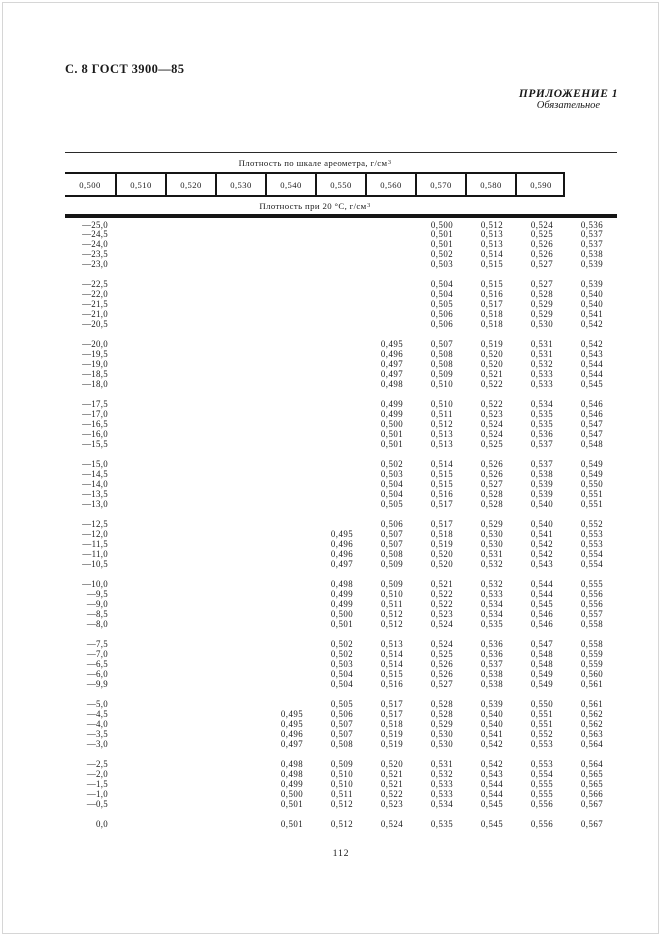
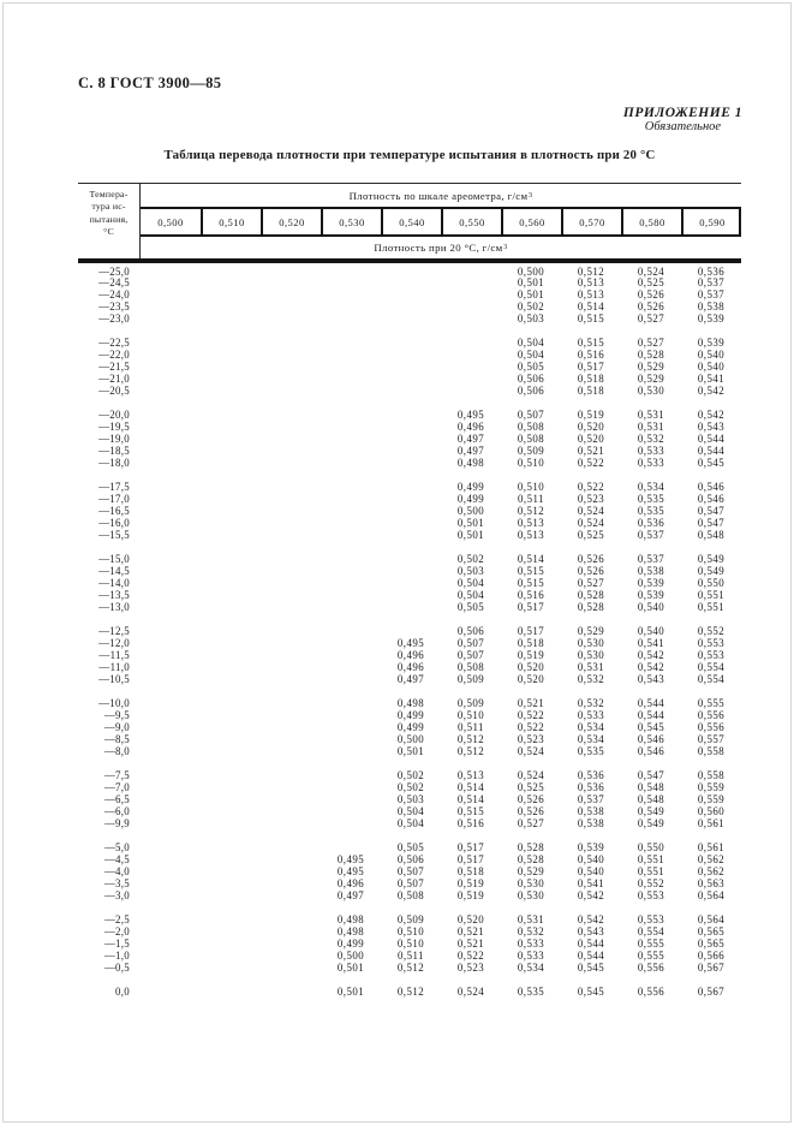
  С. 8 ГОСТ 3900—85
  ПРИЛОЖЕНИЕ 1
  Обязательное
+ Таблица перевода плотности при температуре испытания в плотность при 20 °С
+ Темпера-
+ тура ис-
+ пытания,
+ °С
  Плотность по шкале ареометра, г/см
  0,500
  0,510
  0,520
  0,530
  0,540
  0,550
  0,560
  0,570
  0,580
  0,590
  Плотность при 20 °С, г/см
  —25,0
  0,500
  0,512
  0,524
  0,536
  —24,5
  0,501
  0,513
  0,525
  0,537
  —24,0
  0,501
  0,513
  0,526
  0,537
  —23,5
  0,502
  0,514
  0,526
  0,538
  —23,0
  0,503
  0,515
  0,527
  0,539
  —22,5
  0,504
  0,515
  0,527
  0,539
  —22,0
  0,504
  0,516
  0,528
  0,540
  —21,5
  0,505
  0,517
  0,529
  0,540
  —21,0
  0,506
  0,518
  0,529
  0,541
  —20,5
  0,506
  0,518
  0,530
  0,542
  —20,0
  0,495
  0,507
  0,519
  0,531
  0,542
  —19,5
  0,496
  0,508
  0,520
  0,531
  0,543
  —19,0
  0,497
  0,508
  0,520
  0,532
  0,544
  —18,5
  0,497
  0,509
  0,521
  0,533
  0,544
  —18,0
  0,498
  0,510
  0,522
  0,533
  0,545
  —17,5
  0,499
  0,510
  0,522
  0,534
  0,546
  —17,0
  0,499
  0,511
  0,523
  0,535
  0,546
  —16,5
  0,500
  0,512
  0,524
  0,535
  0,547
  —16,0
  0,501
  0,513
  0,524
  0,536
  0,547
  —15,5
  0,501
  0,513
  0,525
  0,537
  0,548
  —15,0
  0,502
  0,514
  0,526
  0,537
  0,549
  —14,5
  0,503
  0,515
  0,526
  0,538
  0,549
  —14,0
  0,504
  0,515
  0,527
  0,539
  0,550
  —13,5
  0,504
  0,516
  0,528
  0,539
  0,551
  —13,0
  0,505
  0,517
  0,528
  0,540
  0,551
  —12,5
  0,506
  0,517
  0,529
  0,540
  0,552
  —12,0
  0,495
  0,507
  0,518
  0,530
  0,541
  0,553
  —11,5
  0,496
  0,507
  0,519
  0,530
  0,542
  0,553
  —11,0
  0,496
  0,508
  0,520
  0,531
  0,542
  0,554
  —10,5
  0,497
  0,509
  0,520
  0,532
  0,543
  0,554
  —10,0
  0,498
  0,509
  0,521
  0,532
  0,544
  0,555
  —9,5
  0,499
  0,510
  0,522
  0,533
  0,544
  0,556
  —9,0
  0,499
  0,511
  0,522
  0,534
  0,545
  0,556
  —8,5
  0,500
  0,512
  0,523
  0,534
  0,546
  0,557
  —8,0
  0,501
  0,512
  0,524
  0,535
  0,546
  0,558
  —7,5
  0,502
  0,513
  0,524
  0,536
  0,547
  0,558
  —7,0
  0,502
  0,514
  0,525
  0,536
  0,548
  0,559
  —6,5
  0,503
  0,514
  0,526
  0,537
  0,548
  0,559
  —6,0
  0,504
  0,515
  0,526
  0,538
  0,549
  0,560
  —9,9
  0,504
  0,516
  0,527
  0,538
  0,549
  0,561
  —5,0
  0,505
  0,517
  0,528
  0,539
  0,550
  0,561
  —4,5
  0,495
  0,506
  0,517
  0,528
  0,540
  0,551
  0,562
  —4,0
  0,495
  0,507
  0,518
  0,529
  0,540
  0,551
  0,562
  —3,5
  0,496
  0,507
  0,519
  0,530
  0,541
  0,552
  0,563
  —3,0
  0,497
  0,508
  0,519
  0,530
  0,542
  0,553
  0,564
  —2,5
  0,498
  0,509
  0,520
  0,531
  0,542
  0,553
  0,564
  —2,0
  0,498
  0,510
  0,521
  0,532
  0,543
  0,554
  0,565
  —1,5
  0,499
  0,510
  0,521
  0,533
  0,544
  0,555
  0,565
  —1,0
  0,500
  0,511
  0,522
  0,533
  0,544
  0,555
  0,566
  —0,5
  0,501
  0,512
  0,523
  0,534
  0,545
  0,556
  0,567
  0,0
  0,501
  0,512
  0,524
  0,535
  0,545
  0,556
  0,567
- 112
